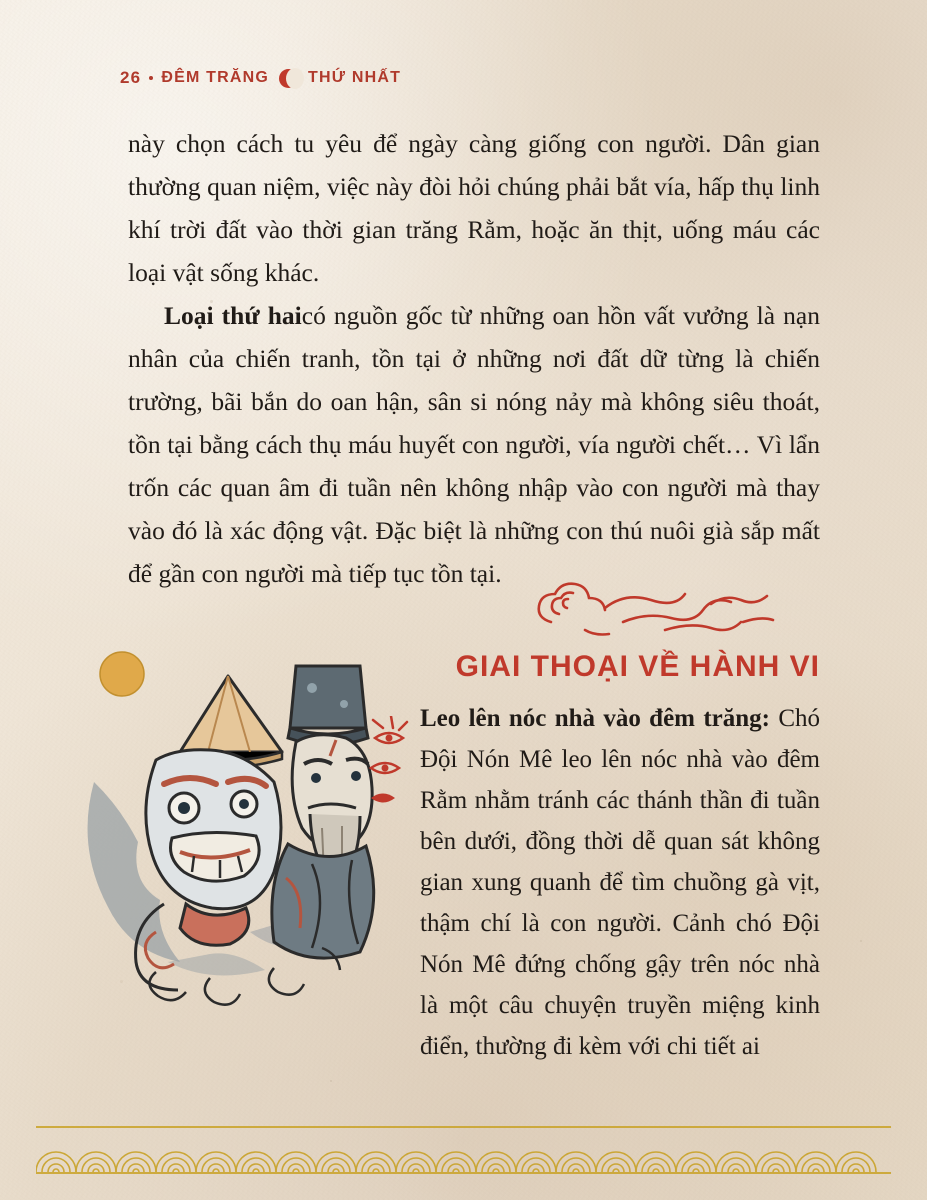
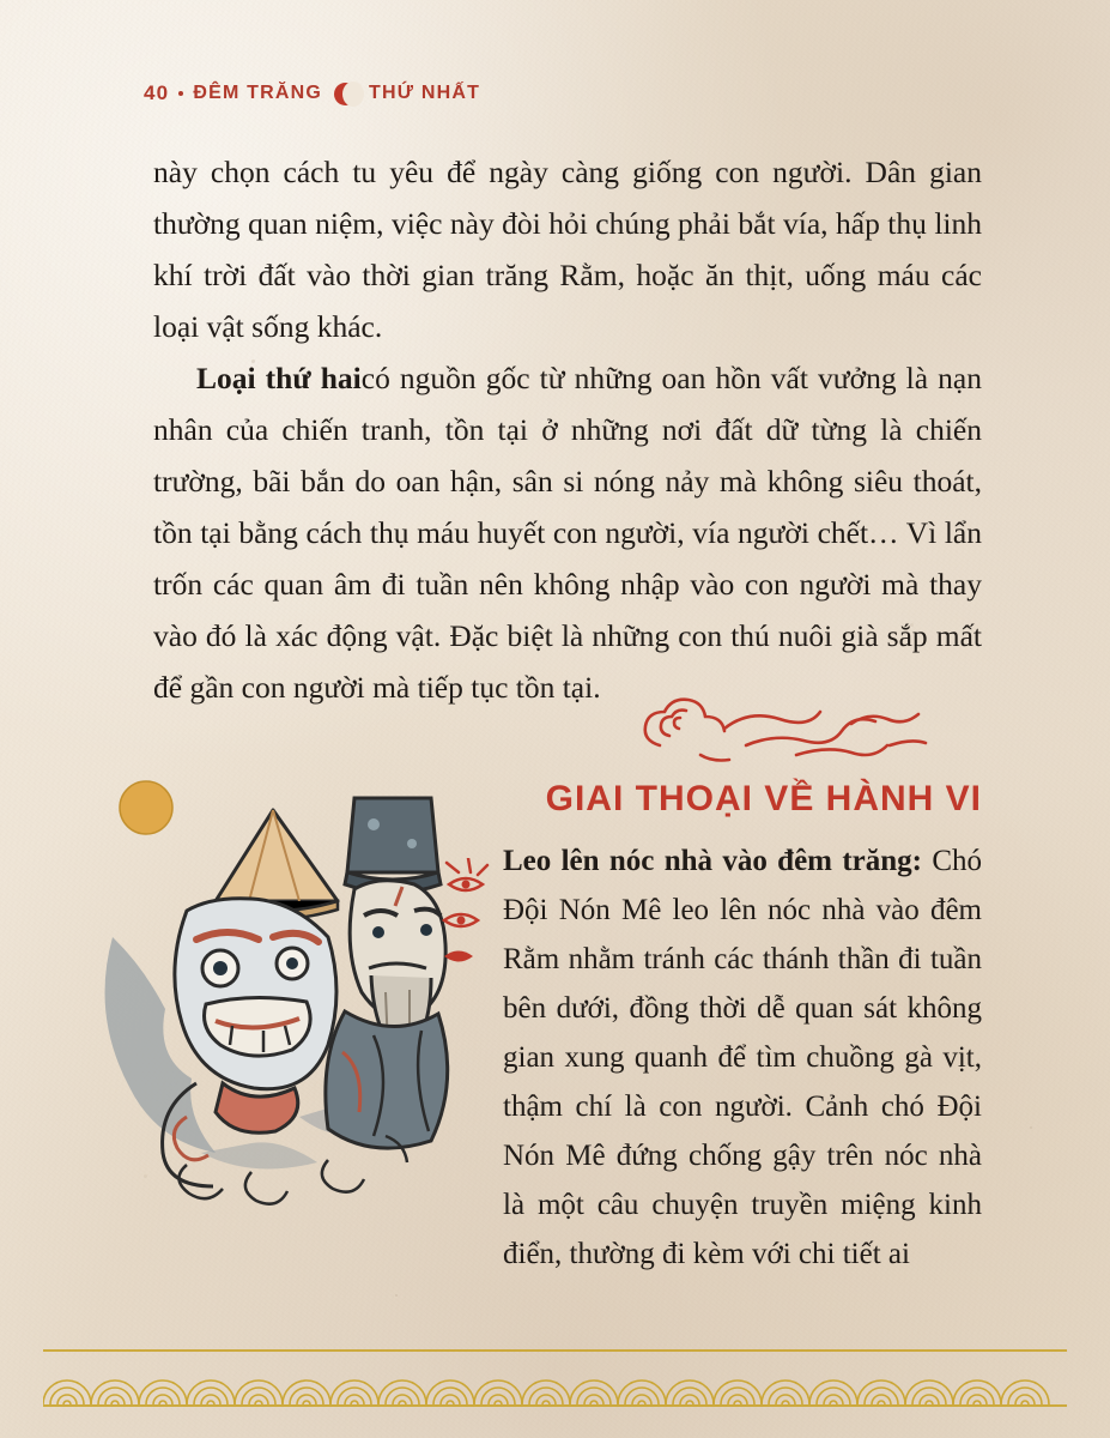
- 26
+ 40
  ĐÊM TRĂNG
  THỨ NHẤT
  này chọn cách tu yêu để ngày càng giống con người. Dân gian thường quan niệm, việc này đòi hỏi chúng phải bắt vía, hấp thụ linh khí trời đất vào thời gian trăng Rằm, hoặc ăn thịt, uống máu các loại vật sống khác.
  Loại thứ haicó nguồn gốc từ những oan hồn vất vưởng là nạn nhân của chiến tranh, tồn tại ở những nơi đất dữ từng là chiến trường, bãi bắn do oan hận, sân si nóng nảy mà không siêu thoát, tồn tại bằng cách thụ máu huyết con người, vía người chết… Vì lẩn trốn các quan âm đi tuần nên không nhập vào con người mà thay vào đó là xác động vật. Đặc biệt là những con thú nuôi già sắp mất để gần con người mà tiếp tục tồn tại.
  GIAI THOẠI VỀ HÀNH VI
  Leo lên nóc nhà vào đêm trăng: Chó Đội Nón Mê leo lên nóc nhà vào đêm Rằm nhằm tránh các thánh thần đi tuần bên dưới, đồng thời dễ quan sát không gian xung quanh để tìm chuồng gà vịt, thậm chí là con người. Cảnh chó Đội Nón Mê đứng chống gậy trên nóc nhà là một câu chuyện truyền miệng kinh điển, thường đi kèm với chi tiết ai
